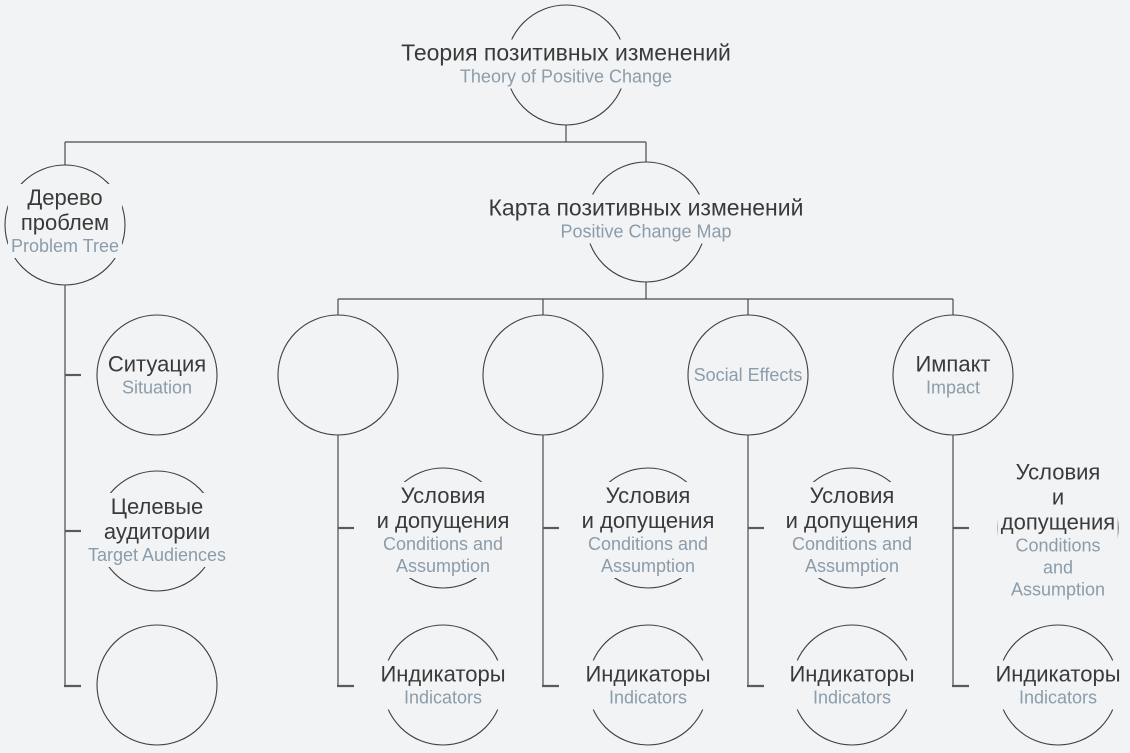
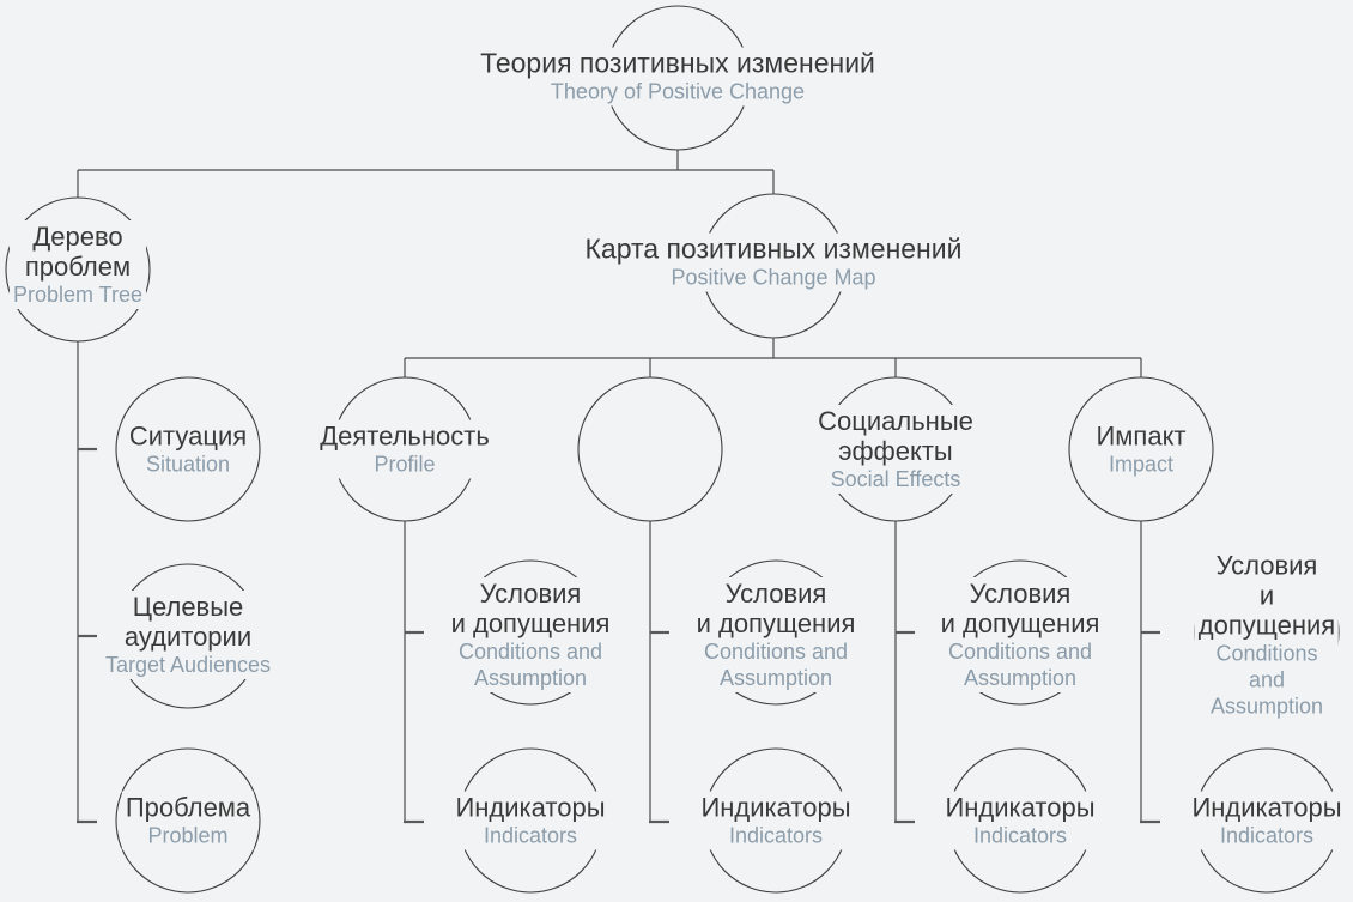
  Теория позитивных изменений
  Theory of Positive Change
  Дерево
  проблем
  Problem Tree
  Карта позитивных изменений
  Positive Change Map
  Ситуация
  Situation
  Целевые
  аудитории
  Target Audiences
+ Проблема
+ Problem
+ Деятельность
+ Profile
+ Социальные
+ эффекты
  Social Effects
  Импакт
  Impact
  Условия
  и допущения
  Conditions and
  Assumption
  Условия
  и допущения
  Conditions and
  Assumption
  Условия
  и допущения
  Conditions and
  Assumption
  Условия
  и допущения
  Conditions and
  Assumption
  Индикаторы
  Indicators
  Индикаторы
  Indicators
  Индикаторы
  Indicators
  Индикаторы
  Indicators
